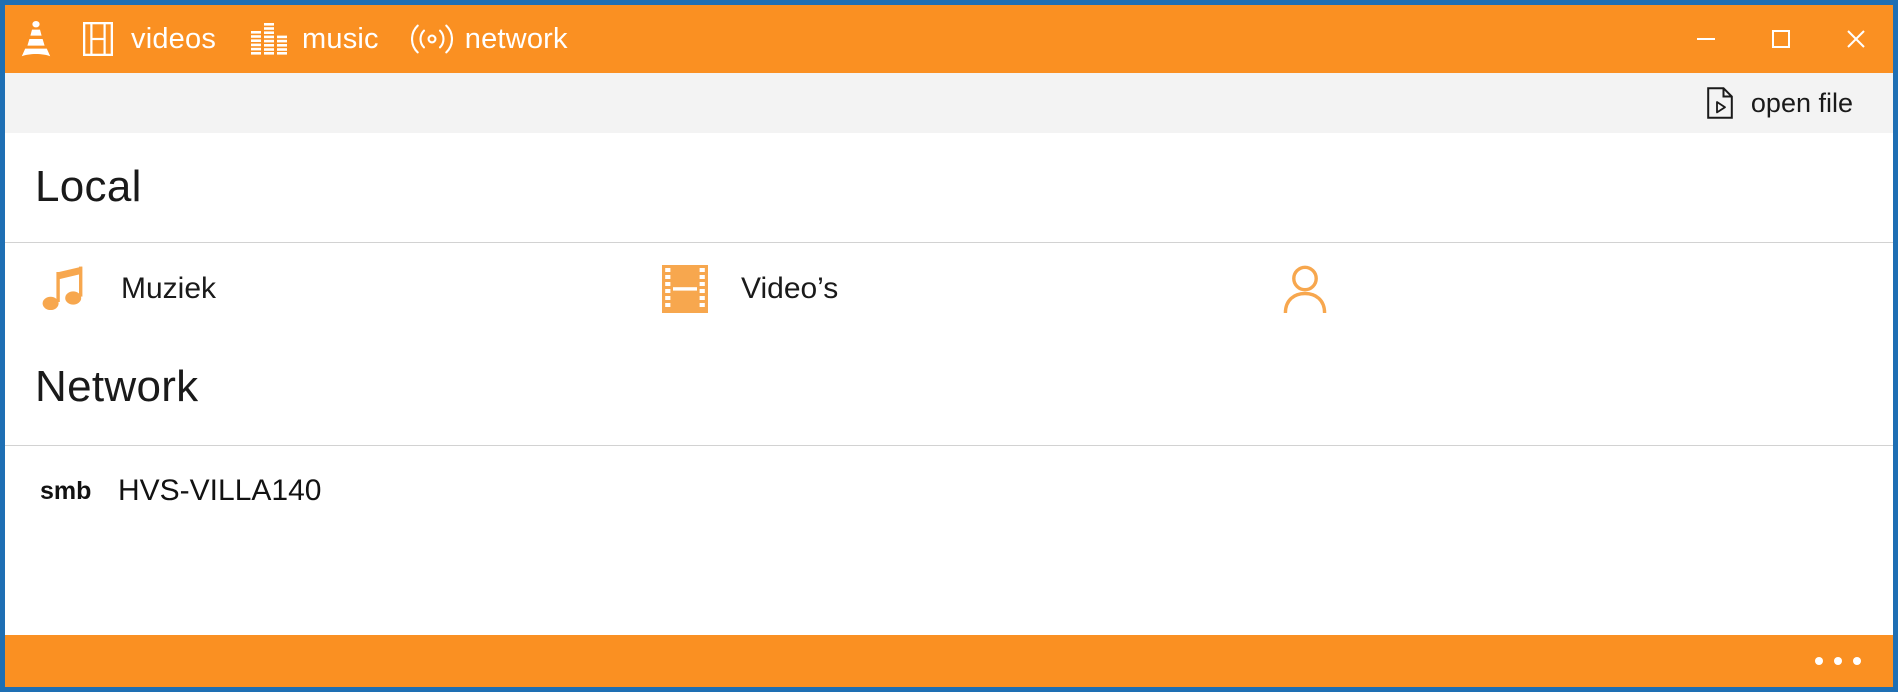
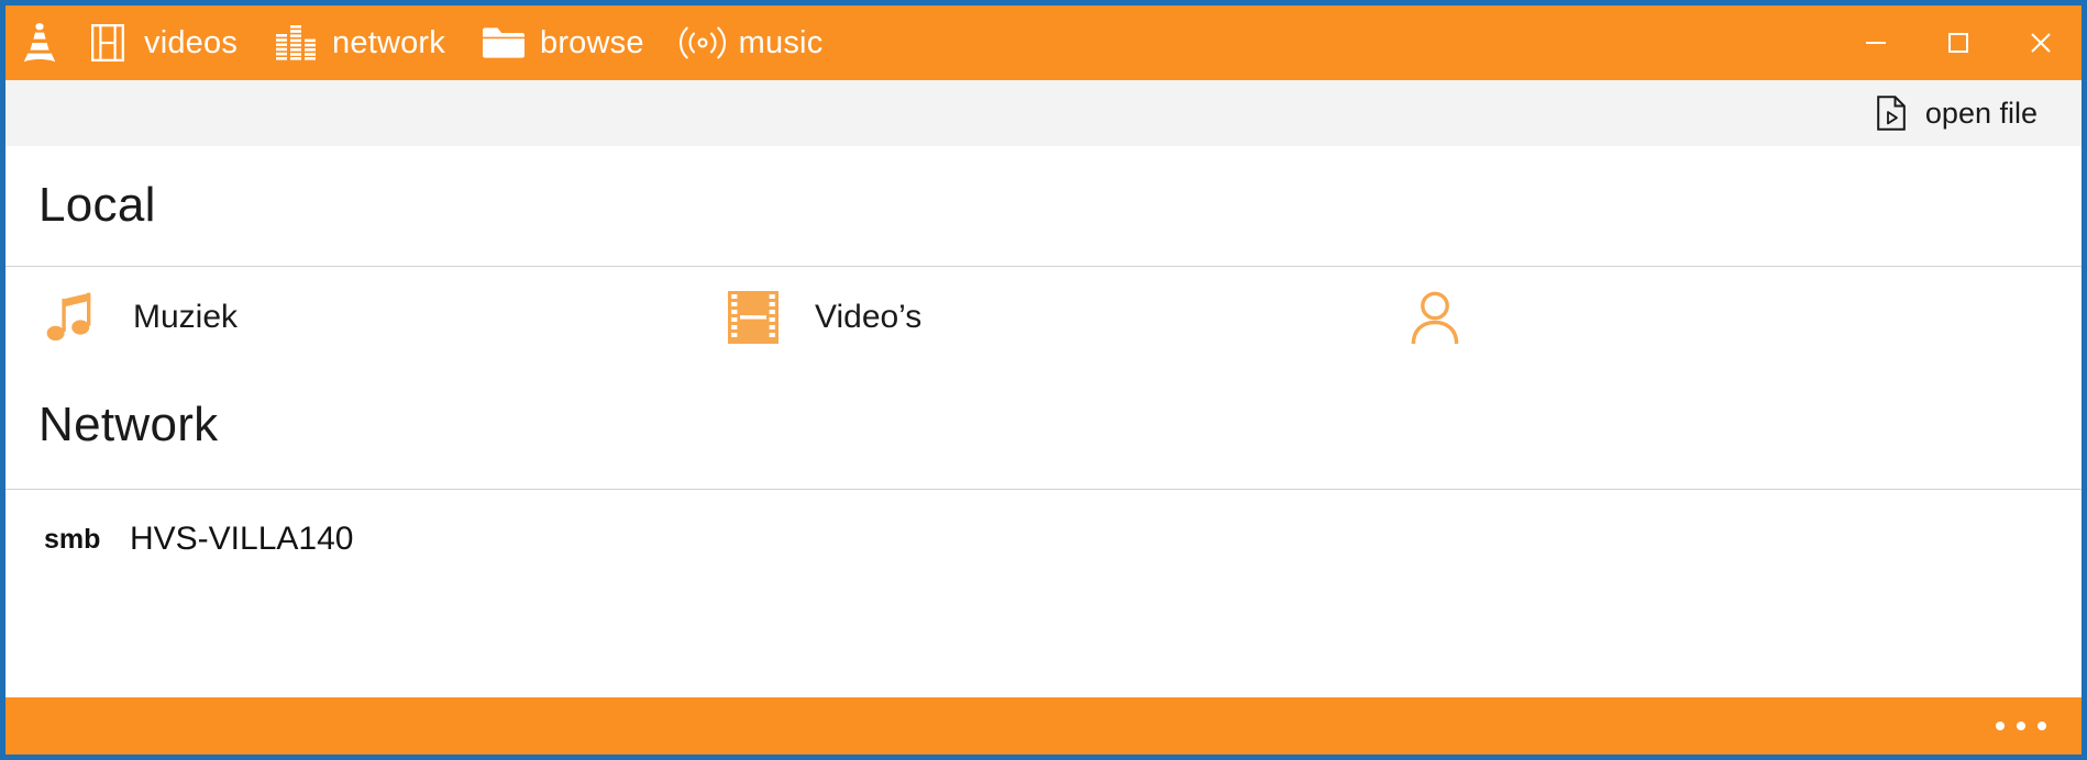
  videos
- music
+ network
+ browse
- network
+ music
  open file
  Local
  Muziek
  Video’s
  Network
  smb
  HVS-VILLA140
